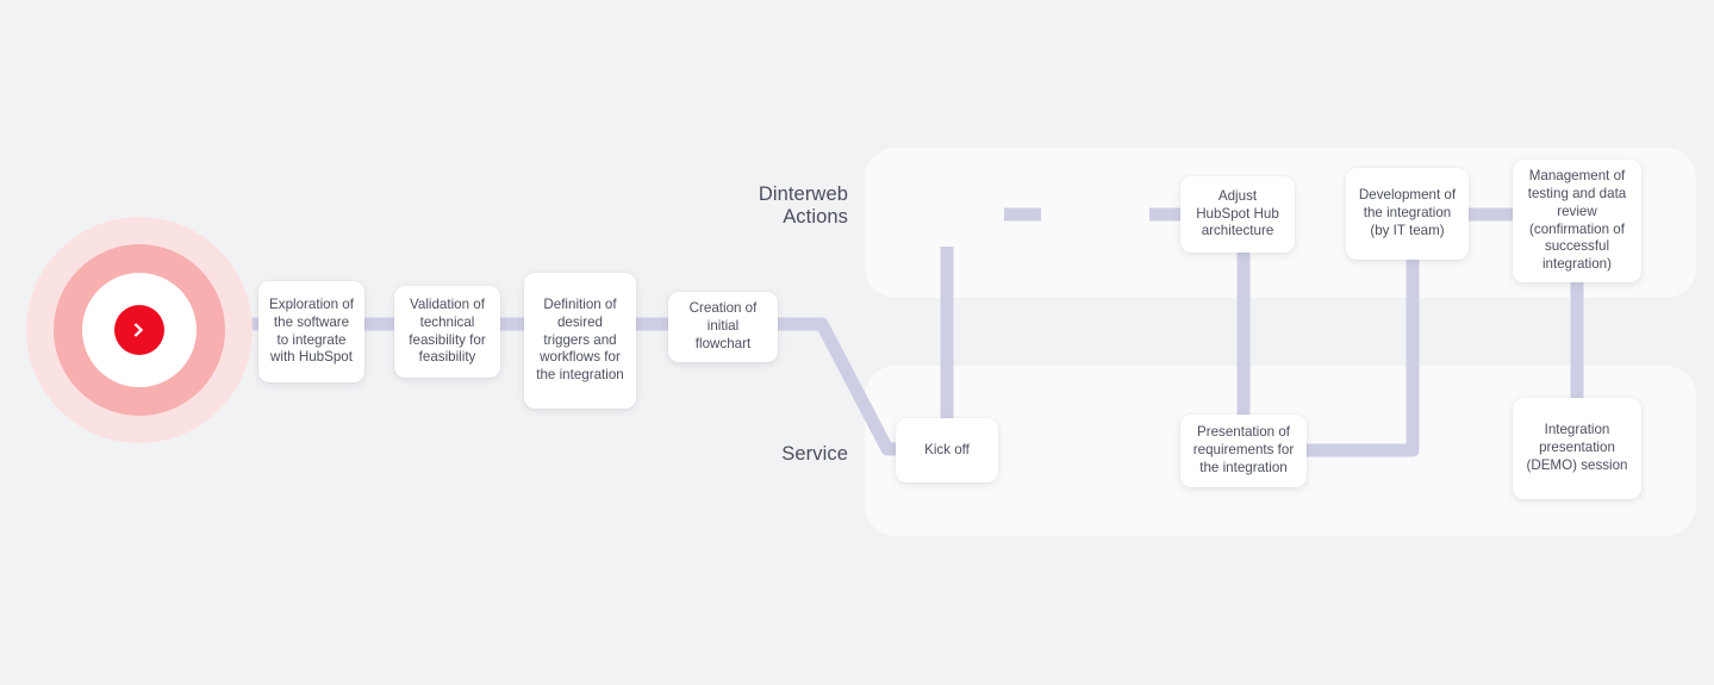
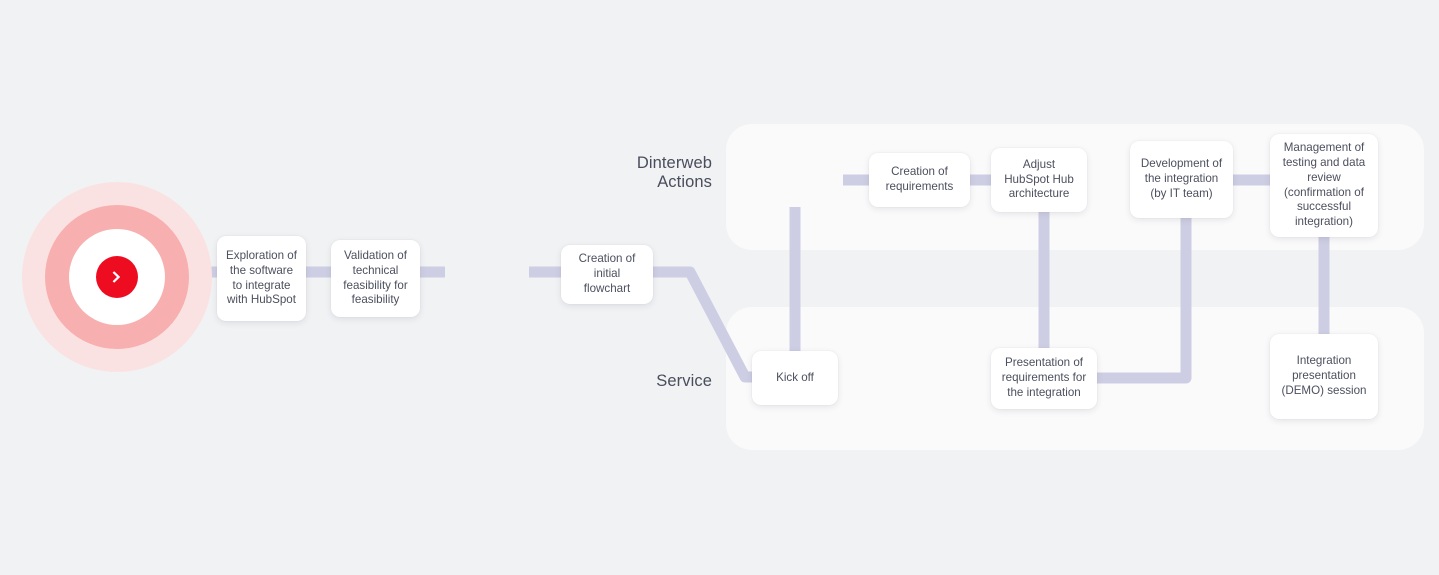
  Dinterweb
  Actions
  Service
  Exploration of the software to integrate with HubSpot
  Validation of technical feasibility for feasibility
- Definition of desired triggers and workflows for the integration
  Creation of initial flowchart
+ Creation of requirements
  Adjust HubSpot Hub architecture
  Development of the integration (by IT team)
  Management of testing and data review (confirmation of successful integration)
  Kick off
  Presentation of requirements for the integration
  Integration presentation (DEMO) session
